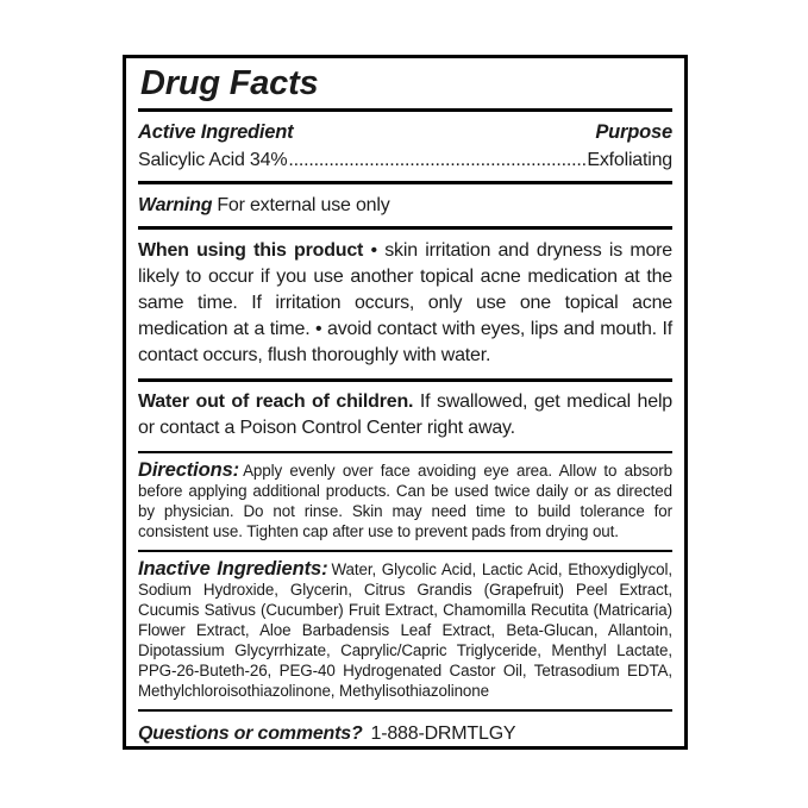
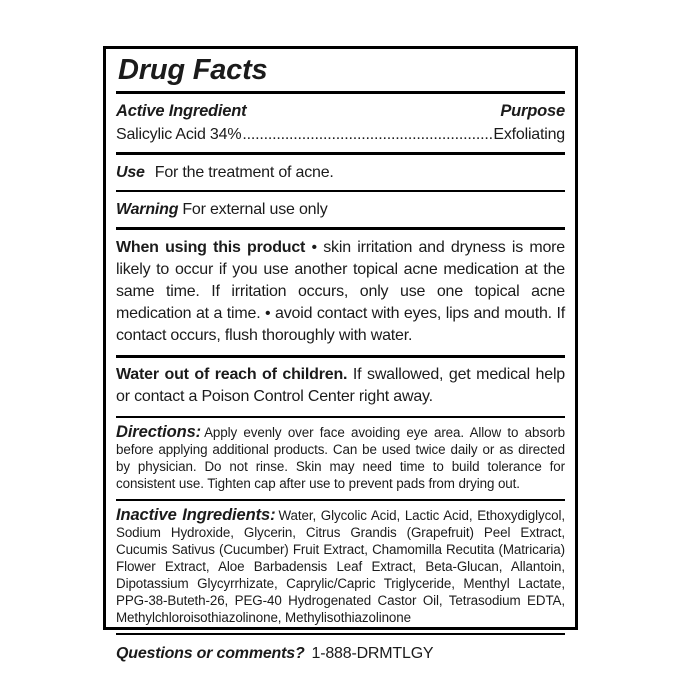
  Drug Facts
  Active Ingredient
  Purpose
  Salicylic Acid 34%
  Exfoliating
+ Use For the treatment of acne.
  Warning For external use only
  When using this product • skin irritation and dryness is more likely to occur if you use another topical acne medication at the same time. If irritation occurs, only use one topical acne medication at a time. • avoid contact with eyes, lips and mouth. If contact occurs, flush thoroughly with water.
  Water out of reach of children. If swallowed, get medical help or contact a Poison Control Center right away.
  Directions: Apply evenly over face avoiding eye area. Allow to absorb before applying additional products. Can be used twice daily or as directed by physician. Do not rinse. Skin may need time to build tolerance for consistent use. Tighten cap after use to prevent pads from drying out.
- Inactive Ingredients: Water, Glycolic Acid, Lactic Acid, Ethoxydiglycol, Sodium Hydroxide, Glycerin, Citrus Grandis (Grapefruit) Peel Extract, Cucumis Sativus (Cucumber) Fruit Extract, Chamomilla Recutita (Matricaria) Flower Extract, Aloe Barbadensis Leaf Extract, Beta-Glucan, Allantoin, Dipotassium Glycyrrhizate, Caprylic/Capric Triglyceride, Menthyl Lactate, PPG-26-Buteth-26, PEG-40 Hydrogenated Castor Oil, Tetrasodium EDTA, Methylchloroisothiazolinone, Methylisothiazolinone
+ Inactive Ingredients: Water, Glycolic Acid, Lactic Acid, Ethoxydiglycol, Sodium Hydroxide, Glycerin, Citrus Grandis (Grapefruit) Peel Extract, Cucumis Sativus (Cucumber) Fruit Extract, Chamomilla Recutita (Matricaria) Flower Extract, Aloe Barbadensis Leaf Extract, Beta-Glucan, Allantoin, Dipotassium Glycyrrhizate, Caprylic/Capric Triglyceride, Menthyl Lactate, PPG-38-Buteth-26, PEG-40 Hydrogenated Castor Oil, Tetrasodium EDTA, Methylchloroisothiazolinone, Methylisothiazolinone
  Questions or comments? 1-888-DRMTLGY
